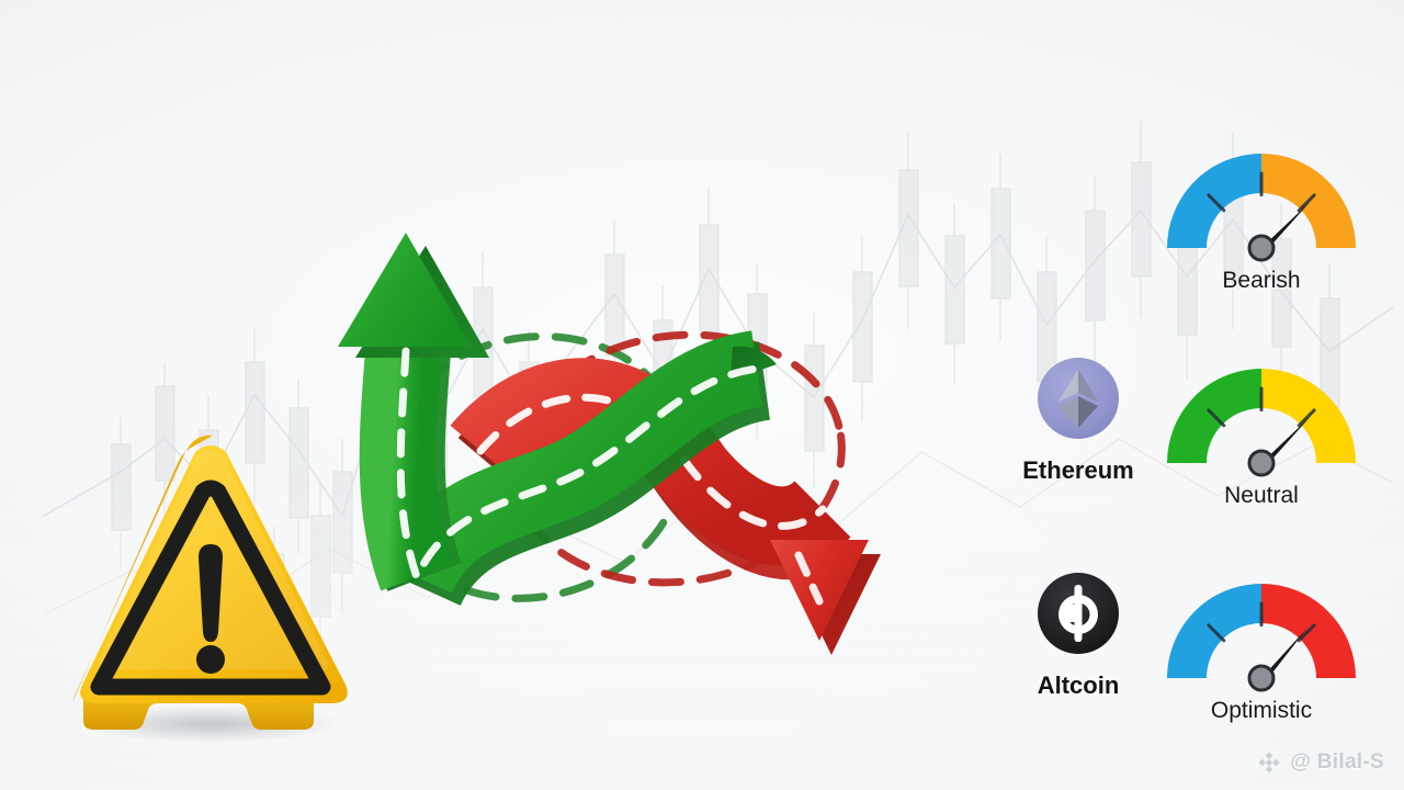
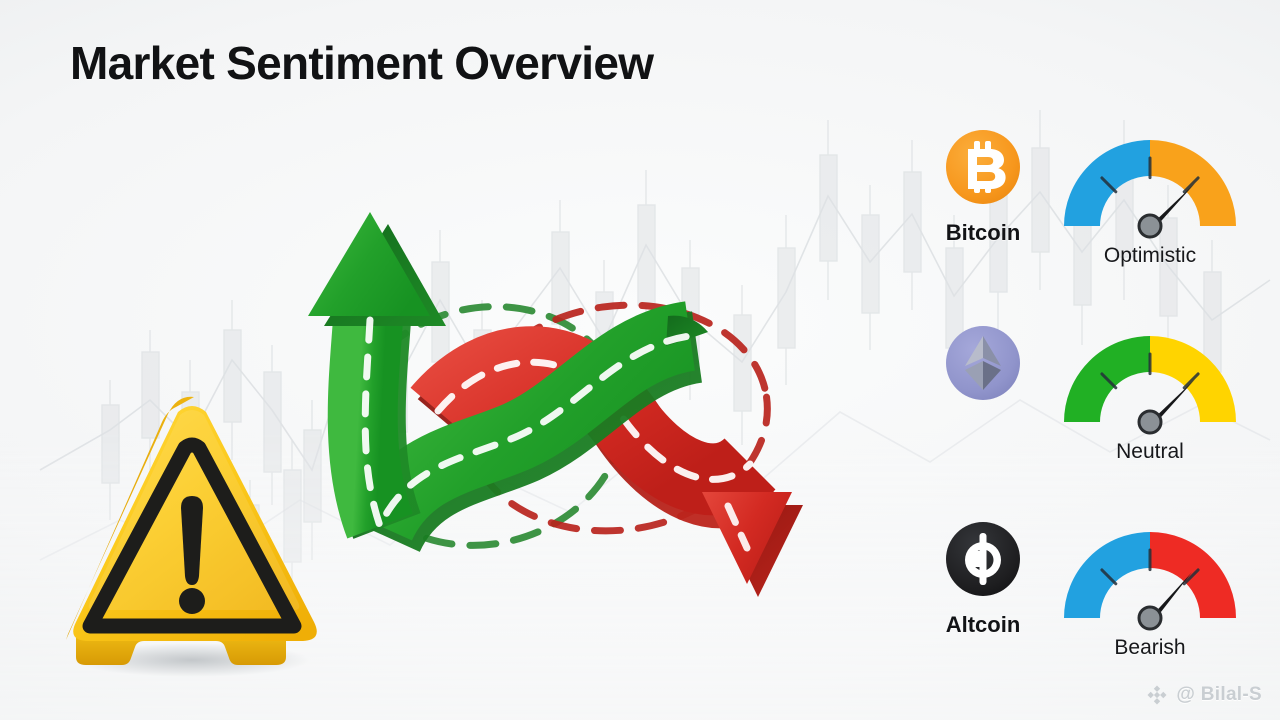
+ Market Sentiment Overview
+ Bitcoin
- Bearish
+ Optimistic
- Ethereum
  Neutral
  Altcoin
- Optimistic
+ Bearish
  @ Bilal-S
